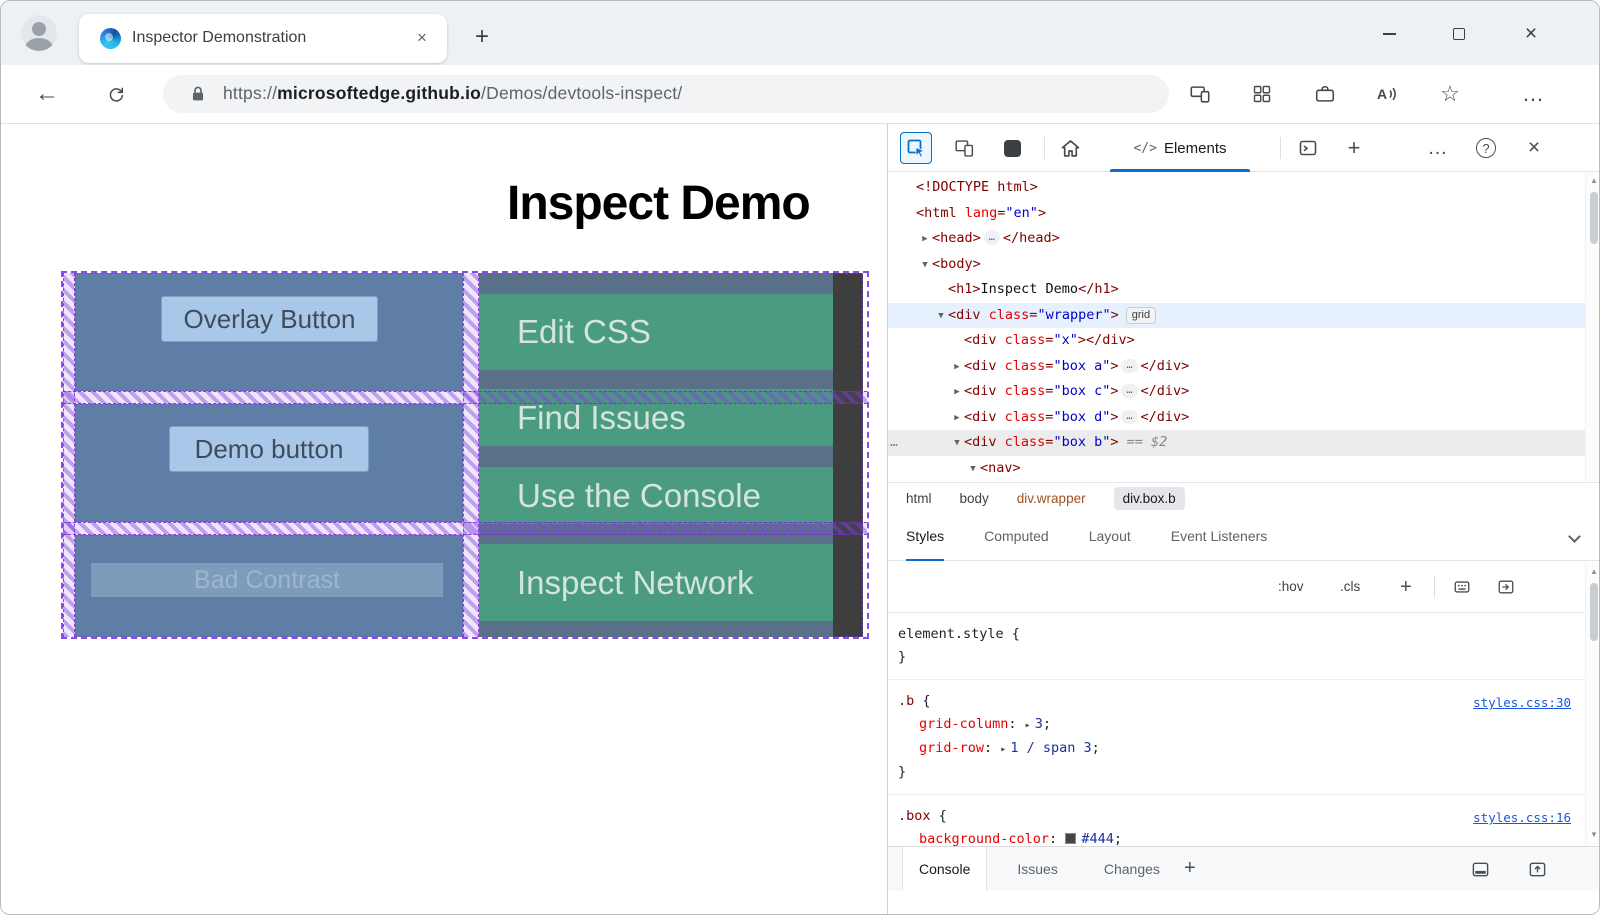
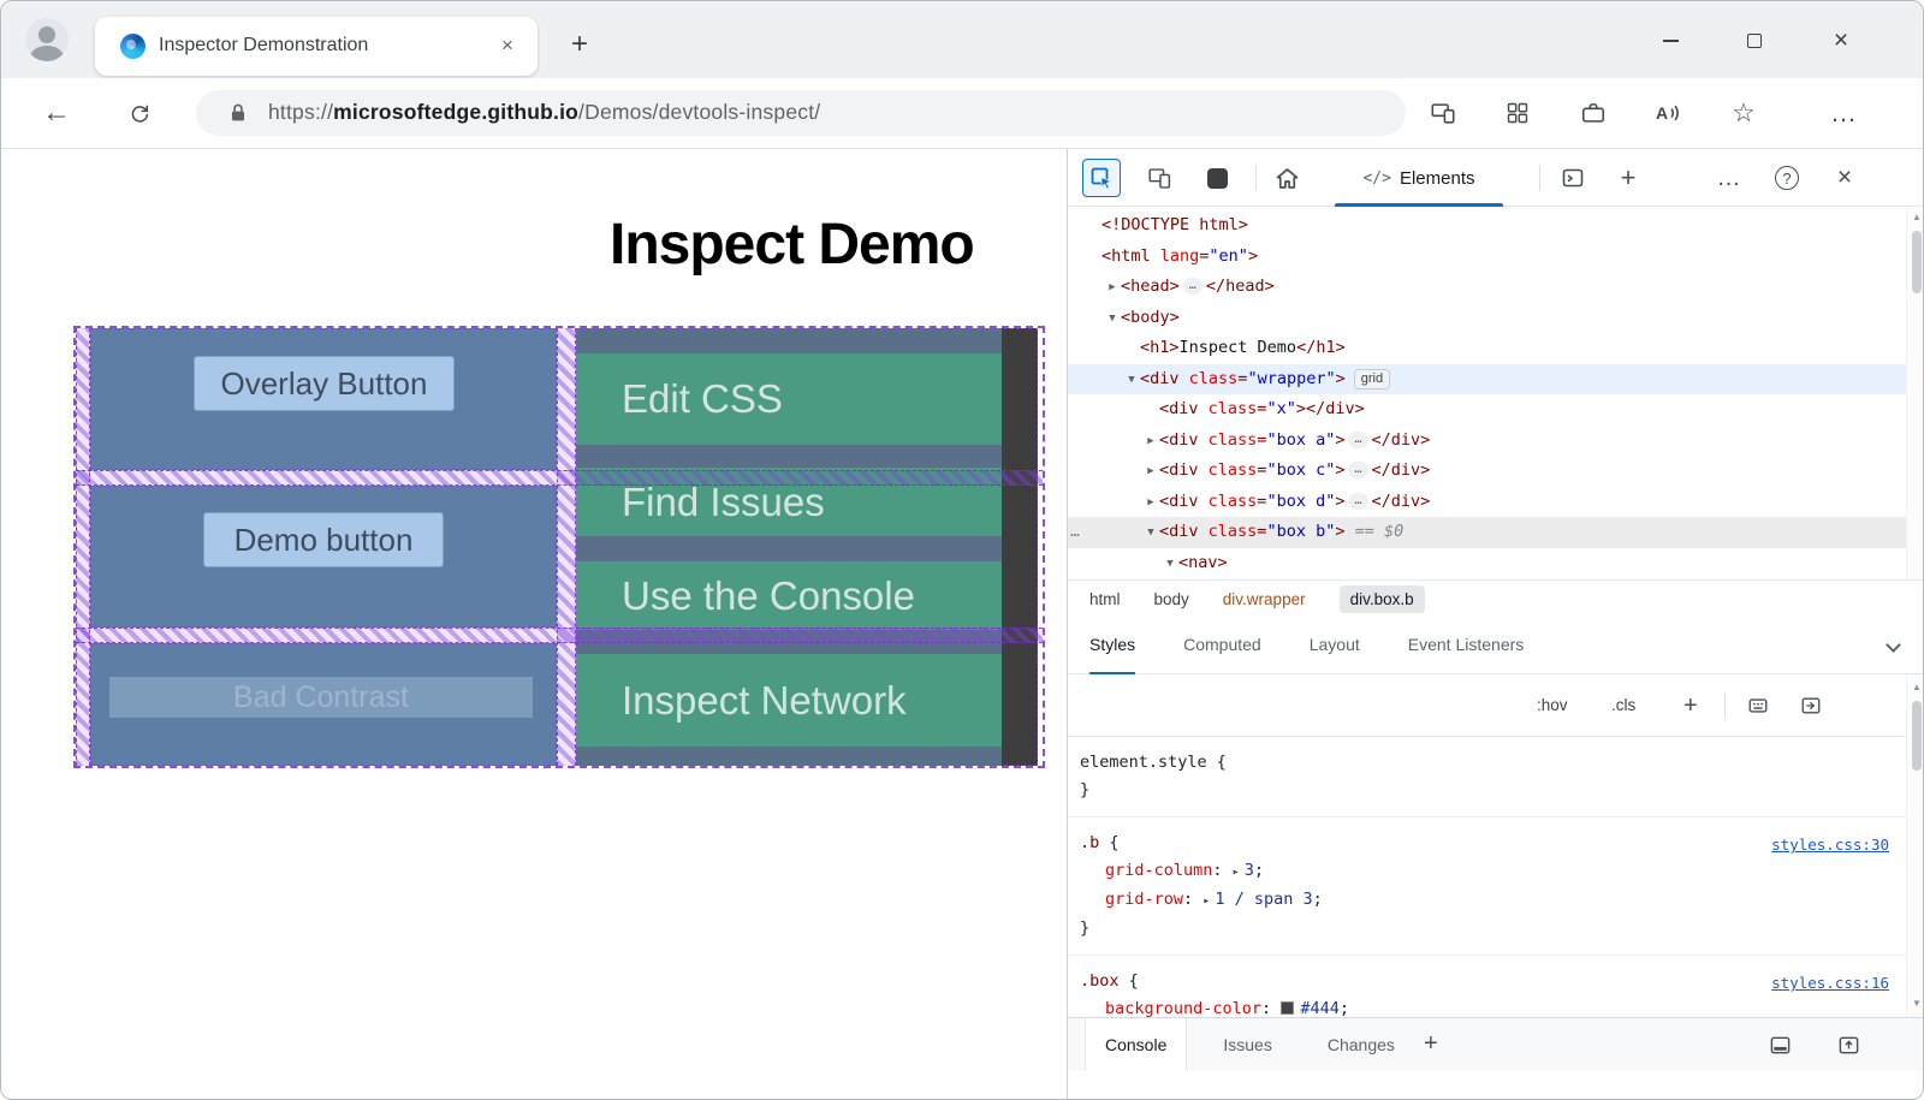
  Inspector Demonstration
  ×
  +
  ×
  ←
  https://microsoftedge.github.io/Demos/devtools-inspect/
  A
  ☆
  …
  Inspect Demo
  Overlay Button
  Demo button
  Bad Contrast
  Edit CSS
  Find Issues
  Use the Console
  Inspect Network
  </>
  Elements
  +
  …
  ?
  ×
  <!DOCTYPE html>
  <html lang="en">
  ▶ <head> … </head>
  ▼ <body>
  <h1>Inspect Demo</h1>
  ▼ <div class="wrapper"> grid
  <div class="x"></div>
  ▶ <div class="box a"> … </div>
  ▶ <div class="box c"> … </div>
  ▶ <div class="box d"> … </div>
  …
- ▼ <div class="box b"> == $2
+ ▼ <div class="box b"> == $0
  ▼ <nav>
  ▲
  html body div.wrapper div.box.b
  Styles Computed Layout Event Listeners
  :hov
  .cls
  +
  element.style {
  }
  .b {
  styles.css:30
  grid-column: ▸ 3;
  grid-row: ▸ 1 / span 3;
  }
  .box {
  styles.css:16
  background-color: #444;
  ▲
  ▼
  Console Issues Changes
  +
